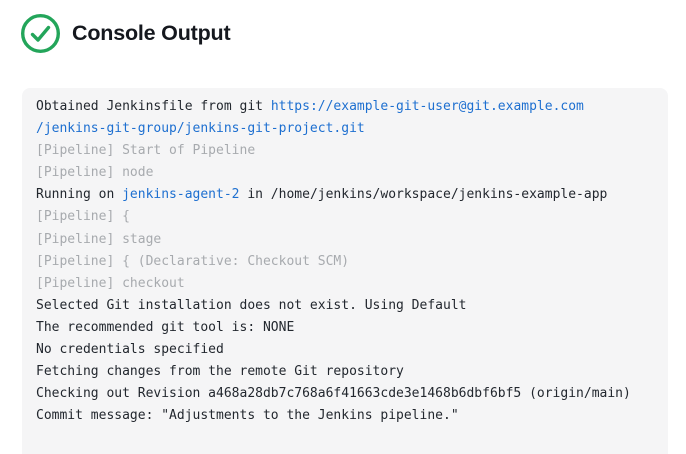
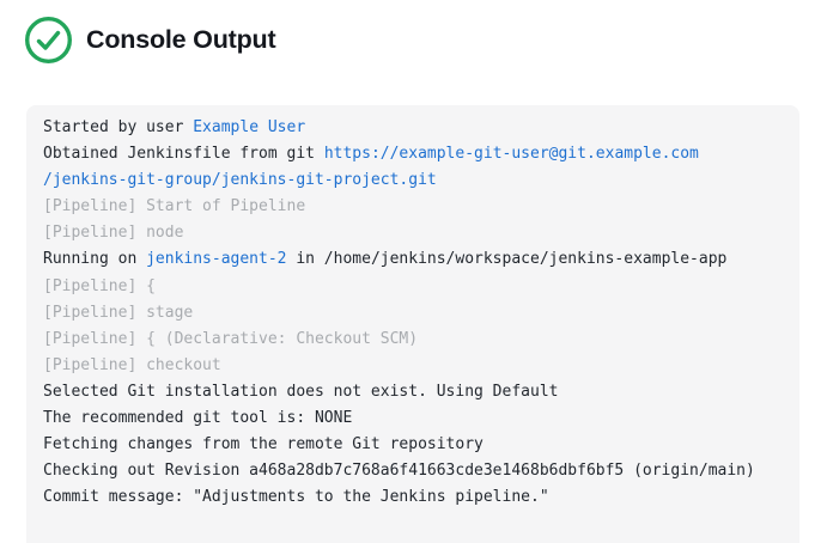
  Console Output
+ Started by user Example User
  Obtained Jenkinsfile from git https://example-git-user@git.example.com
  /jenkins-git-group/jenkins-git-project.git
  [Pipeline] Start of Pipeline
  [Pipeline] node
  Running on jenkins-agent-2 in /home/jenkins/workspace/jenkins-example-app
  [Pipeline] {
  [Pipeline] stage
  [Pipeline] { (Declarative: Checkout SCM)
  [Pipeline] checkout
  Selected Git installation does not exist. Using Default
  The recommended git tool is: NONE
- No credentials specified
  Fetching changes from the remote Git repository
  Checking out Revision a468a28db7c768a6f41663cde3e1468b6dbf6bf5 (origin/main)
  Commit message: "Adjustments to the Jenkins pipeline."
